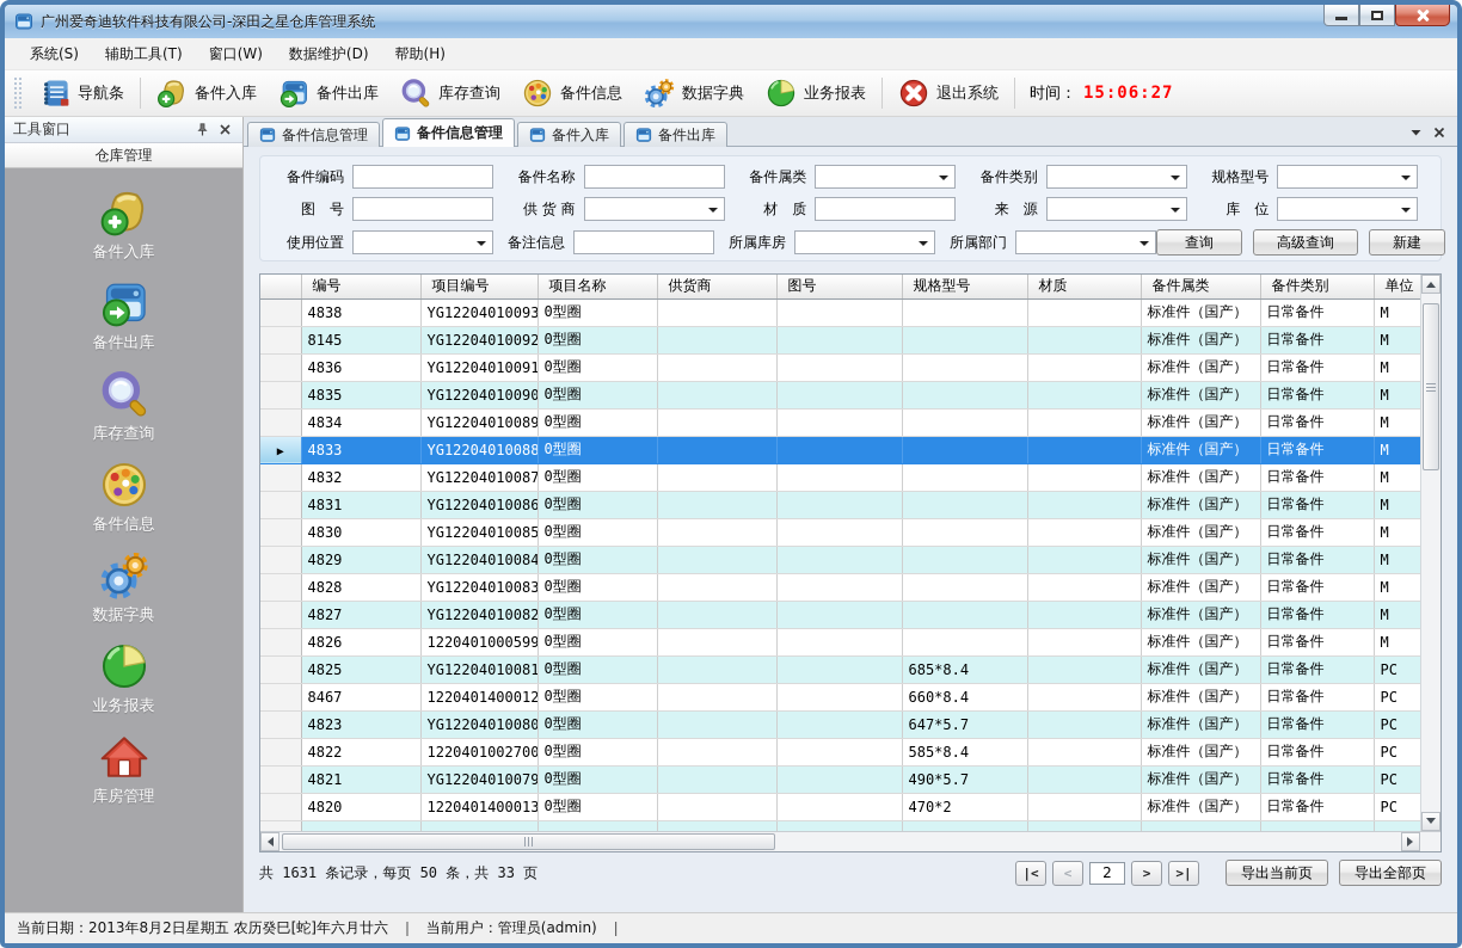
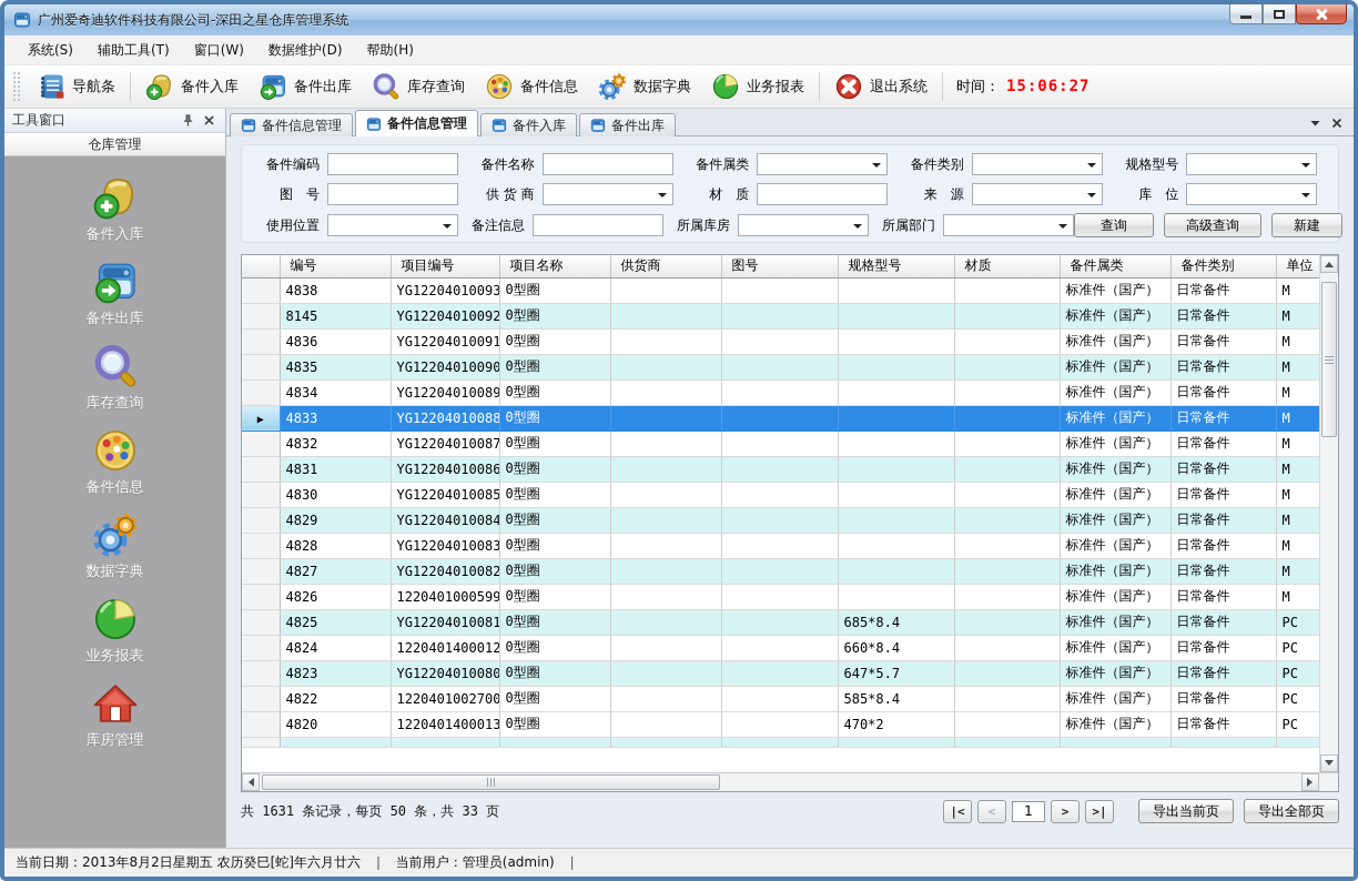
  广州爱奇迪软件科技有限公司-深田之星仓库管理系统
  系统(S)
  辅助工具(T)
  窗口(W)
  数据维护(D)
  帮助(H)
  导航条
  备件入库
  备件出库
  库存查询
  备件信息
  数据字典
  业务报表
  退出系统
  时间：
  15:06:27
  工具窗口
  仓库管理
  备件入库
  备件出库
  库存查询
  备件信息
  数据字典
  业务报表
  库房管理
  备件信息管理
  备件信息管理
  备件入库
  备件出库
  备件编码
  备件名称
  备件属类
  备件类别
  规格型号
  图 号
  供 货 商
  材 质
  来 源
  库 位
  使用位置
  备注信息
  所属库房
  所属部门
  查询
  高级查询
  新建
  	编号	项目编号	项目名称	供货商	图号	规格型号	材质	备件属类	备件类别	单位
  	4838	YG12204010093	0型圈					标准件（国产）	日常备件	M
  	8145	YG12204010092	0型圈					标准件（国产）	日常备件	M
  	4836	YG12204010091	0型圈					标准件（国产）	日常备件	M
  	4835	YG12204010090	0型圈					标准件（国产）	日常备件	M
  	4834	YG12204010089	0型圈					标准件（国产）	日常备件	M
  ▶	4833	YG12204010088	0型圈					标准件（国产）	日常备件	M
  	4832	YG12204010087	0型圈					标准件（国产）	日常备件	M
  	4831	YG12204010086	0型圈					标准件（国产）	日常备件	M
  	4830	YG12204010085	0型圈					标准件（国产）	日常备件	M
  	4829	YG12204010084	0型圈					标准件（国产）	日常备件	M
  	4828	YG12204010083	0型圈					标准件（国产）	日常备件	M
  	4827	YG12204010082	0型圈					标准件（国产）	日常备件	M
  	4826	1220401000599	0型圈					标准件（国产）	日常备件	M
  	4825	YG12204010081	0型圈			685*8.4		标准件（国产）	日常备件	PC
- 	8467	1220401400012	0型圈			660*8.4		标准件（国产）	日常备件	PC
+ 	4824	1220401400012	0型圈			660*8.4		标准件（国产）	日常备件	PC
  	4823	YG12204010080	0型圈			647*5.7		标准件（国产）	日常备件	PC
  	4822	1220401002700	0型圈			585*8.4		标准件（国产）	日常备件	PC
- 	4821	YG12204010079	0型圈			490*5.7		标准件（国产）	日常备件	PC
  	4820	1220401400013	0型圈			470*2		标准件（国产）	日常备件	PC
  共 1631 条记录，每页 50 条，共 33 页
  |<
  <
- 2
+ 1
  >
  >|
  导出当前页
  导出全部页
  当前日期：2013年8月2日星期五 农历癸巳[蛇]年六月廿六
  ｜
  当前用户：管理员(admin)
  ｜
